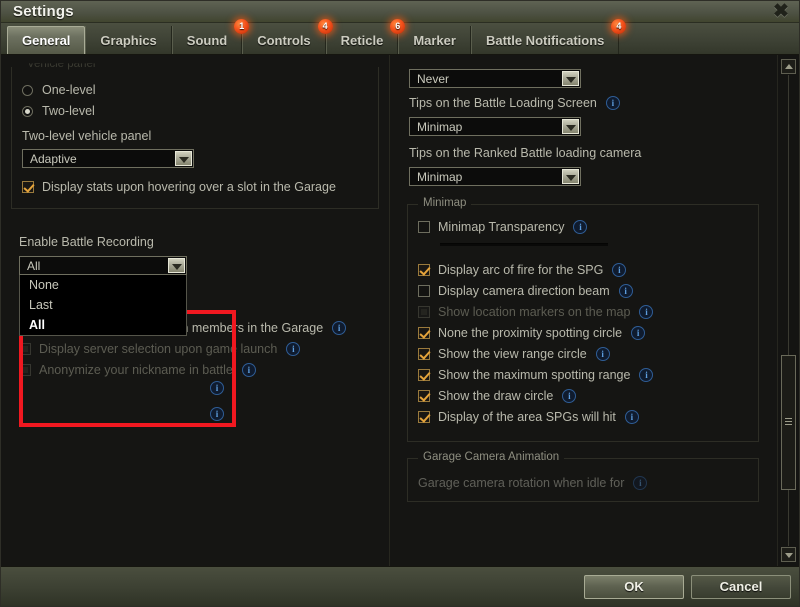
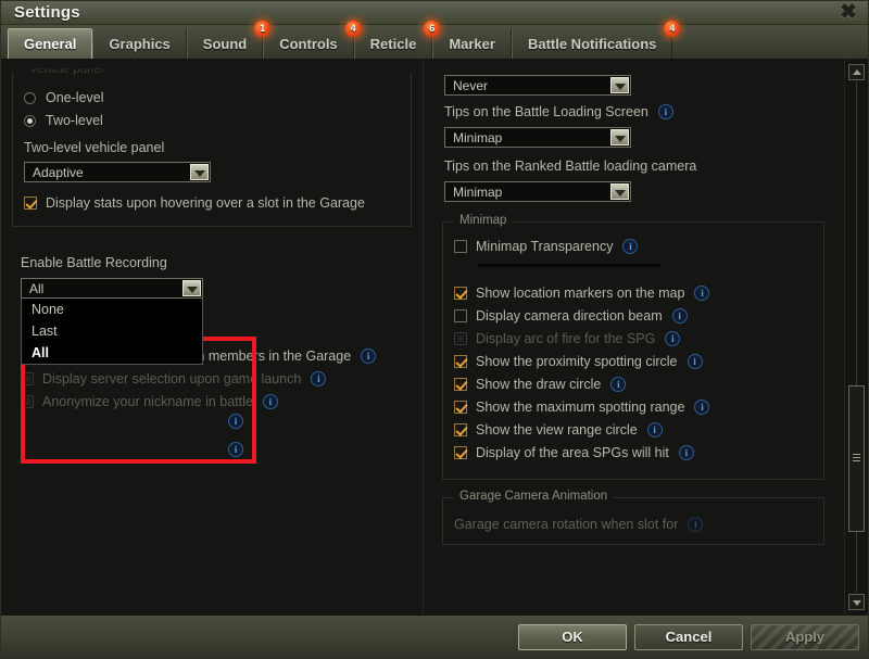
  Settings
  ✖
  General
  Graphics
  Sound
  1
  Controls
  4
  Reticle
  6
  Marker
  Battle Notifications
  4
  Vehicle panel
  One-level
  Two-level
  Two-level vehicle panel
  Adaptive
  Display stats upon hovering over a slot in the Garage
  Enable Battle Recording
  All
  None
  Last
  All
  i
  i
  i
  Display server selection upon game launch
  i
  Anonymize your nickname in battle
  i
  Never
  Tips on the Battle Loading Screen
  i
  Minimap
  Tips on the Ranked Battle loading camera
  Minimap
  Minimap
  Minimap Transparency
  i
- Display arc of fire for the SPG
+ Show location markers on the map
  i
  Display camera direction beam
  i
- Show location markers on the map
+ Display arc of fire for the SPG
  i
- None the proximity spotting circle
+ Show the proximity spotting circle
  i
- Show the view range circle
+ Show the draw circle
  i
  Show the maximum spotting range
  i
- Show the draw circle
+ Show the view range circle
  i
  Display of the area SPGs will hit
  i
  Garage Camera Animation
- Garage camera rotation when idle for
+ Garage camera rotation when slot for
  i
  OK
  Cancel
+ Apply
